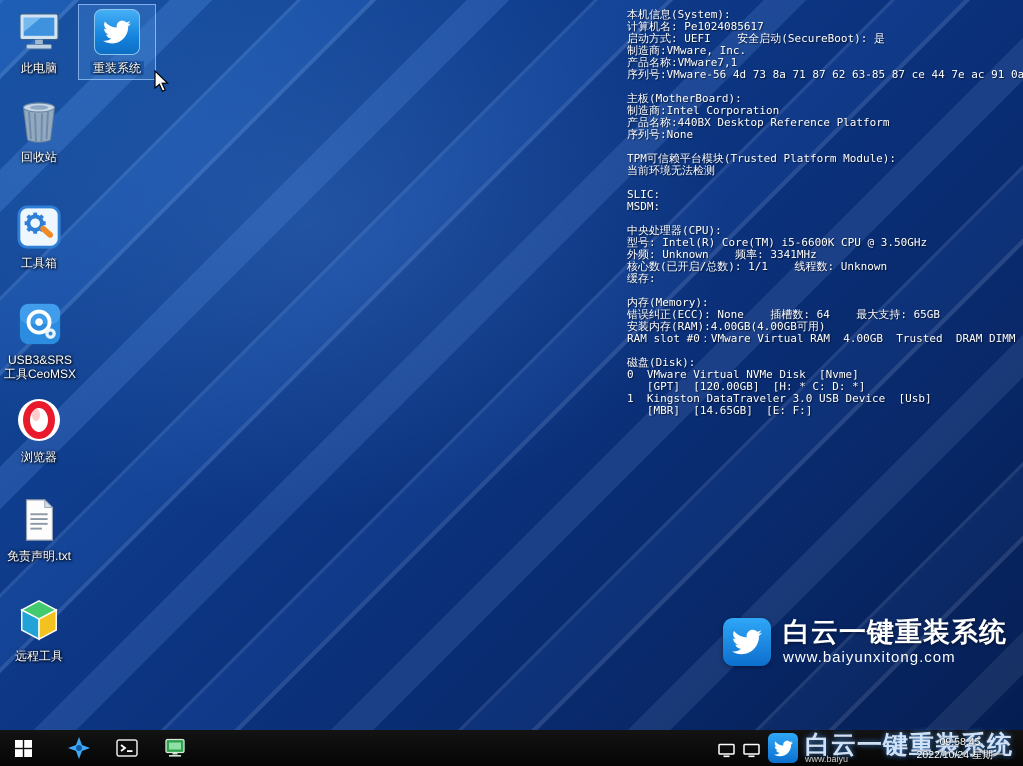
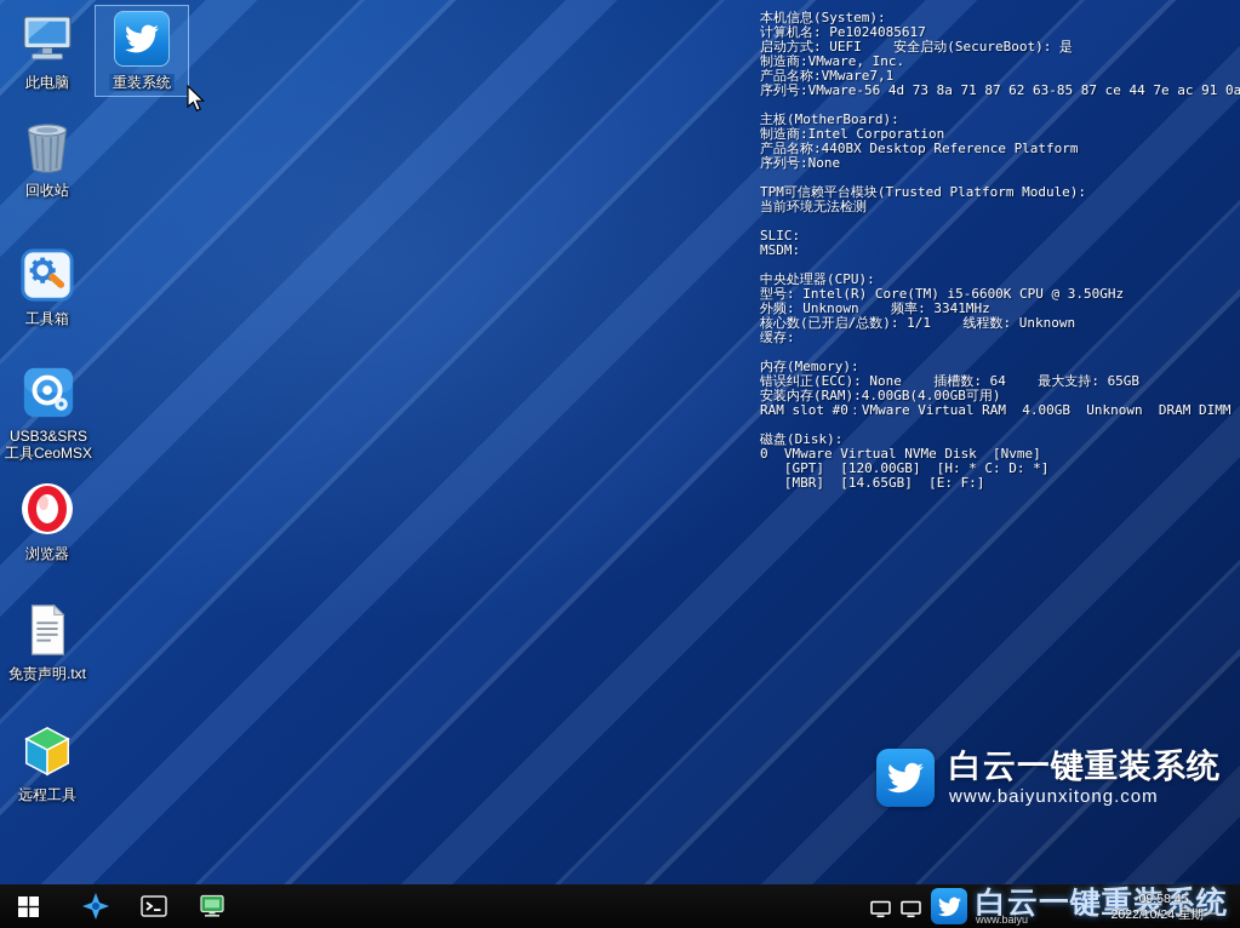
  此电脑
  重装系统
  回收站
  工具箱
  USB3&SRS
  工具CeoMSX
  浏览器
  免责声明.txt
  远程工具
  本机信息(System):
  计算机名: Pe1024085617
  启动方式: UEFI 安全启动(SecureBoot): 是
  制造商:VMware, Inc.
  产品名称:VMware7,1
  序列号:VMware-56 4d 73 8a 71 87 62 63-85 87 ce 44 7e ac 91 0a
  主板(MotherBoard):
  制造商:Intel Corporation
  产品名称:440BX Desktop Reference Platform
  序列号:None
  TPM可信赖平台模块(Trusted Platform Module):
  当前环境无法检测
  SLIC:
  MSDM:
  中央处理器(CPU):
  型号: Intel(R) Core(TM) i5-6600K CPU @ 3.50GHz
  外频: Unknown 频率: 3341MHz
  核心数(已开启/总数): 1/1 线程数: Unknown
  缓存:
  内存(Memory):
  错误纠正(ECC): None 插槽数: 64 最大支持: 65GB
  安装内存(RAM):4.00GB(4.00GB可用)
- RAM slot #0：VMware Virtual RAM 4.00GB Trusted DRAM DIMM
+ RAM slot #0：VMware Virtual RAM 4.00GB Unknown DRAM DIMM
  磁盘(Disk):
  0 VMware Virtual NVMe Disk [Nvme]
  [GPT] [120.00GB] [H: * C: D: *]
- 1 Kingston DataTraveler 3.0 USB Device [Usb]
  [MBR] [14.65GB] [E: F:]
  白云一键重装系统
  www.baiyunxitong.com
  白云一键重装系统
  www.baiyu
  09:58:45
  2022/10/24 星期一
